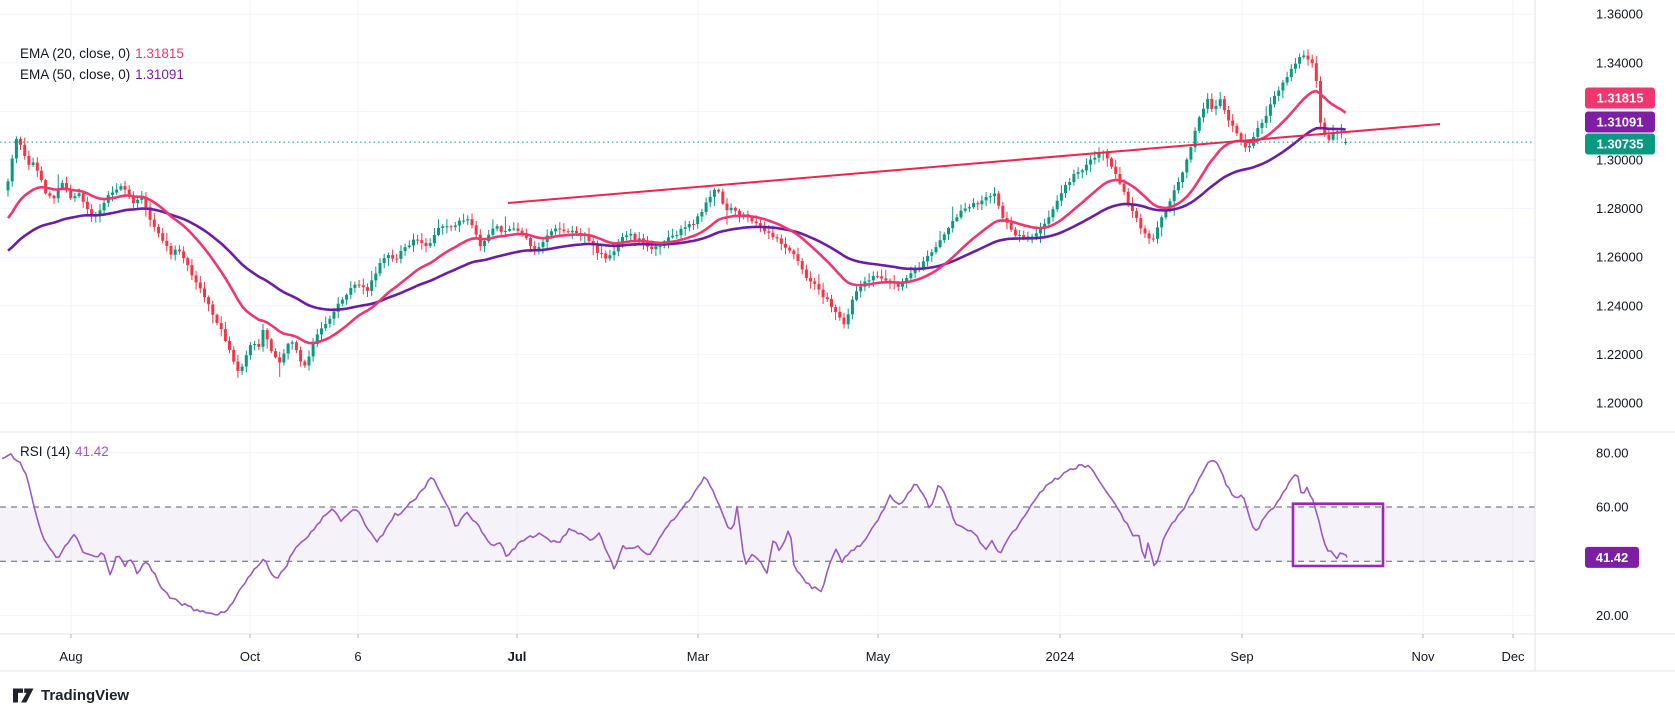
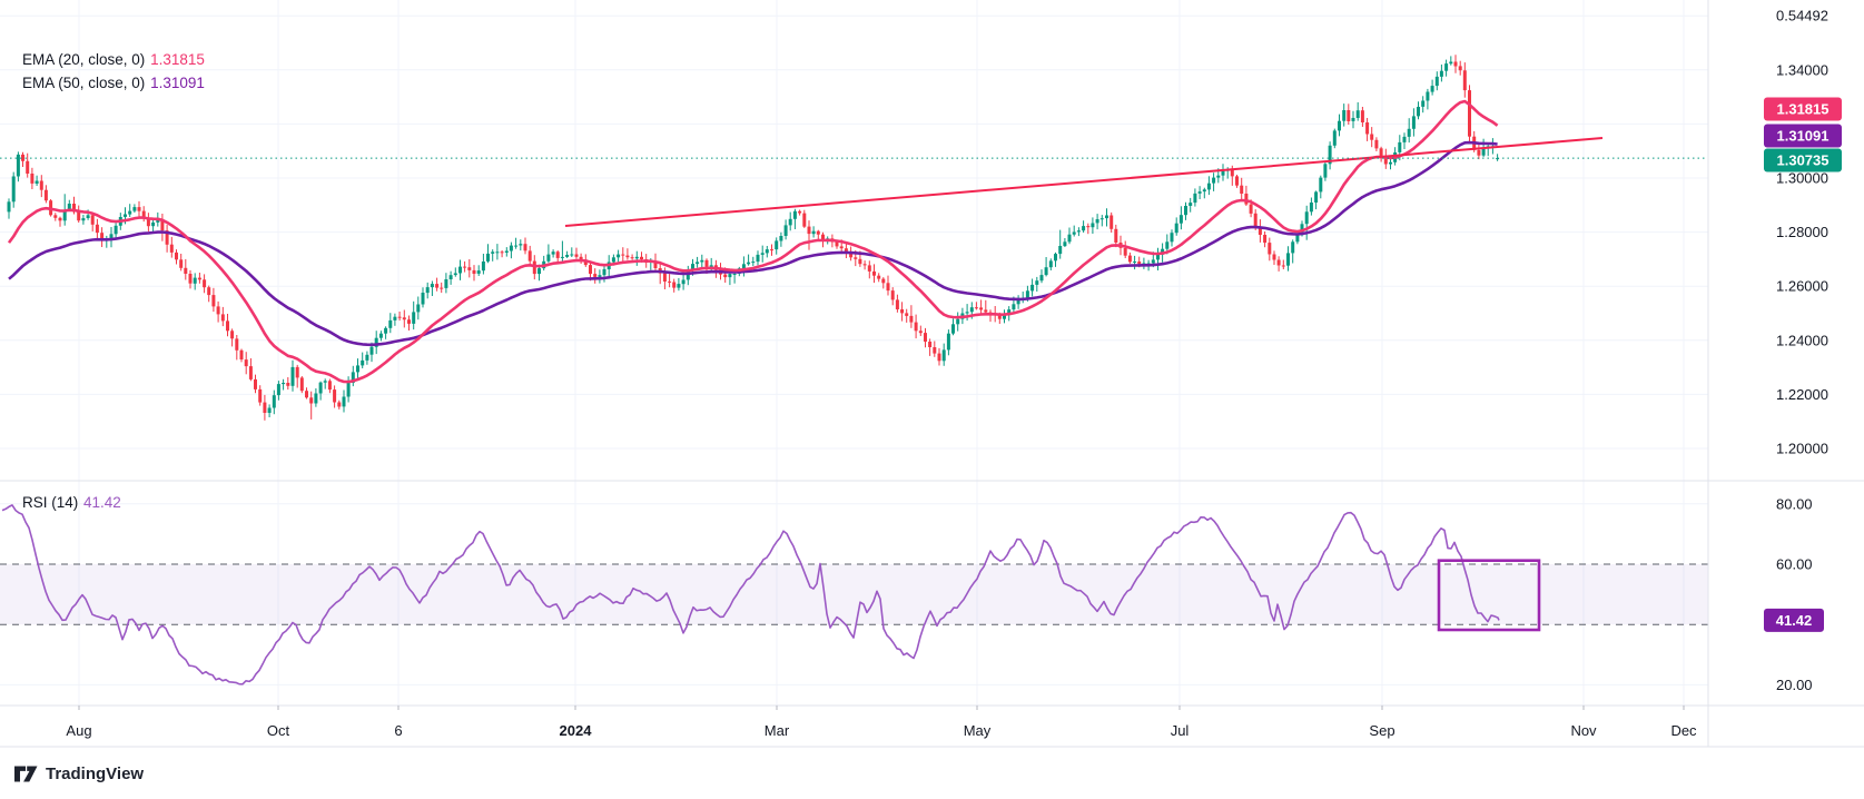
- 1.36000
+ 0.54492
  1.34000
  1.30000
  1.28000
  1.26000
  1.24000
  1.22000
  1.20000
  80.00
  60.00
  20.00
  1.31815
  1.31091
  1.30735
  41.42
  Aug
  Oct
  6
- Jul
+ 2024
  Mar
  May
- 2024
+ Jul
  Sep
  Nov
  Dec
  EMA (20, close, 0) 1.31815
  EMA (50, close, 0) 1.31091
  RSI (14) 41.42
  TradingView
